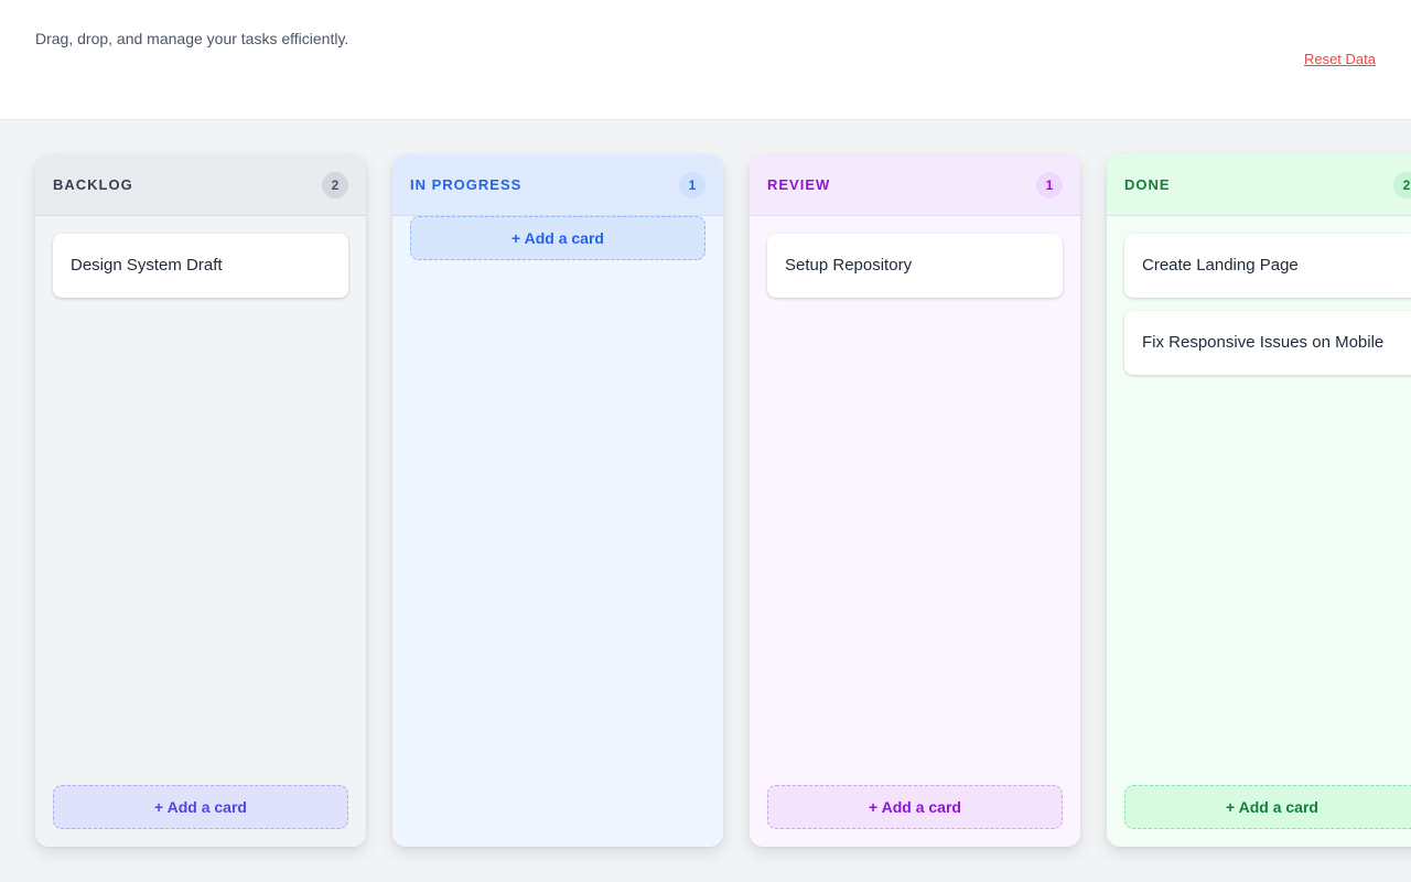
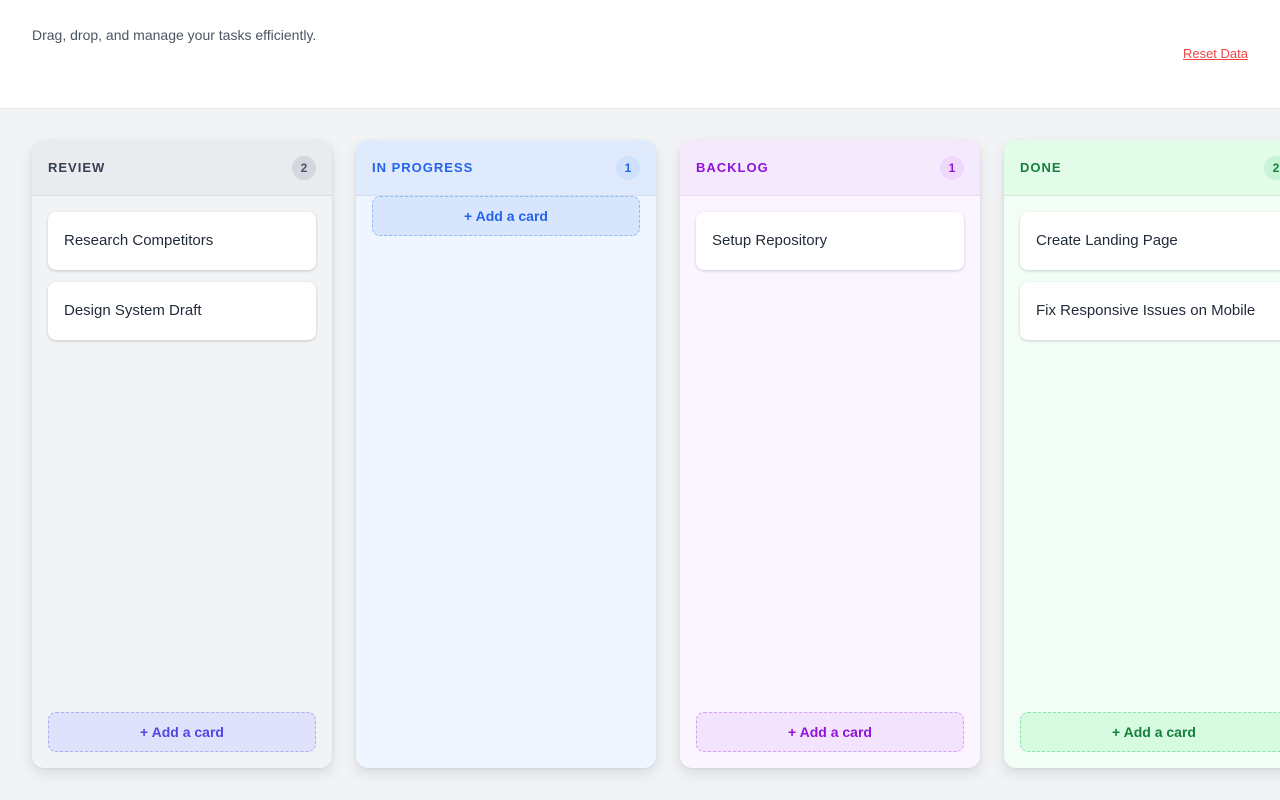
  Drag, drop, and manage your tasks efficiently.
  Reset Data
- BACKLOG
+ REVIEW
  2
+ Research Competitors
  Design System Draft
  + Add a card
  IN PROGRESS
  1
  + Add a card
- REVIEW
+ BACKLOG
  1
  Setup Repository
  + Add a card
  DONE
  2
  Create Landing Page
  Fix Responsive Issues on Mobile
  + Add a card
